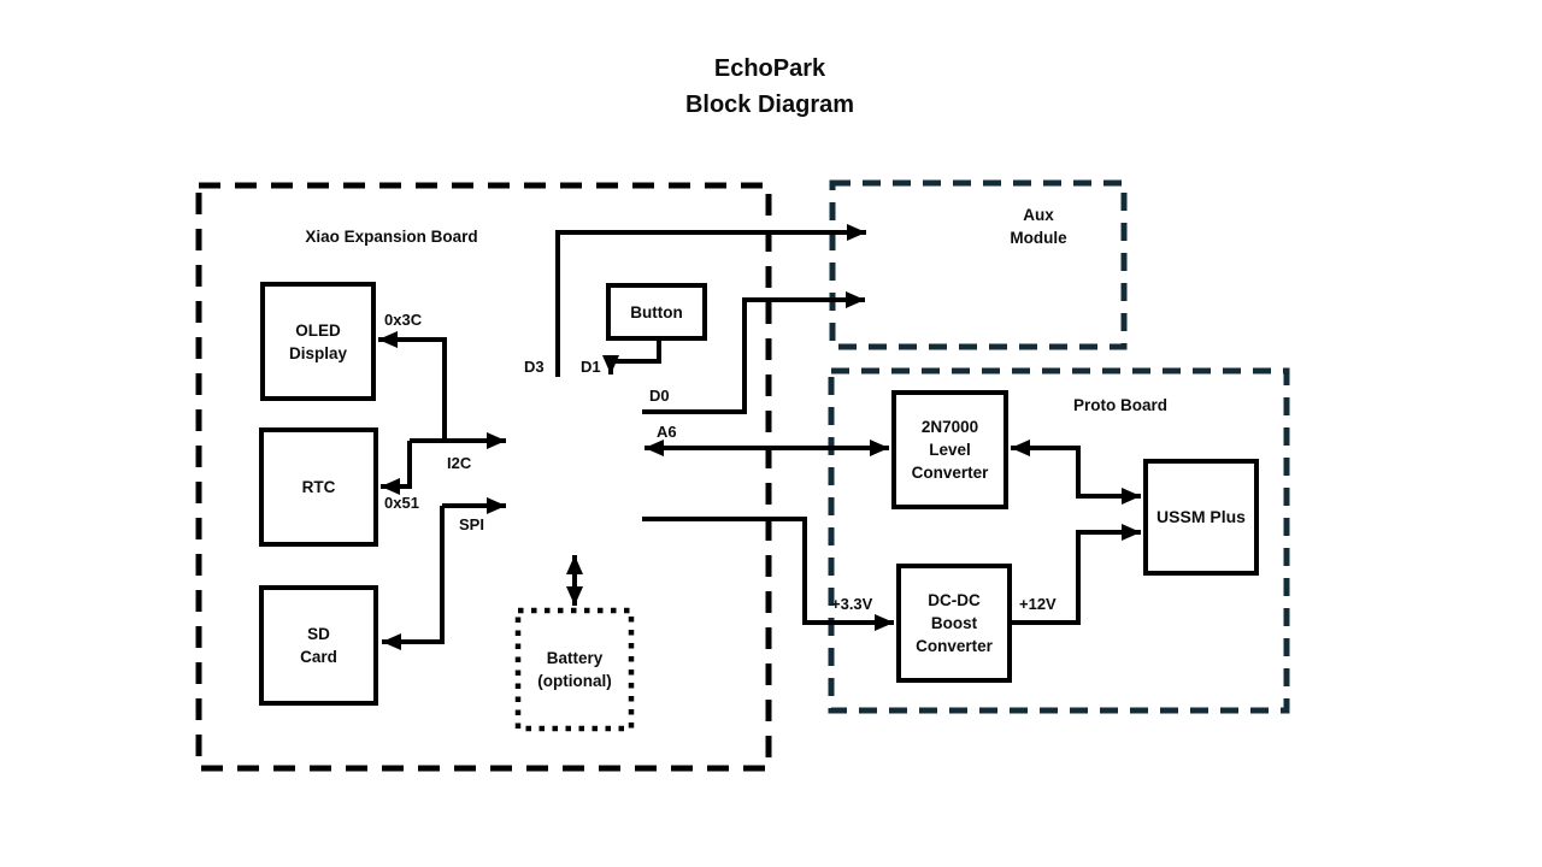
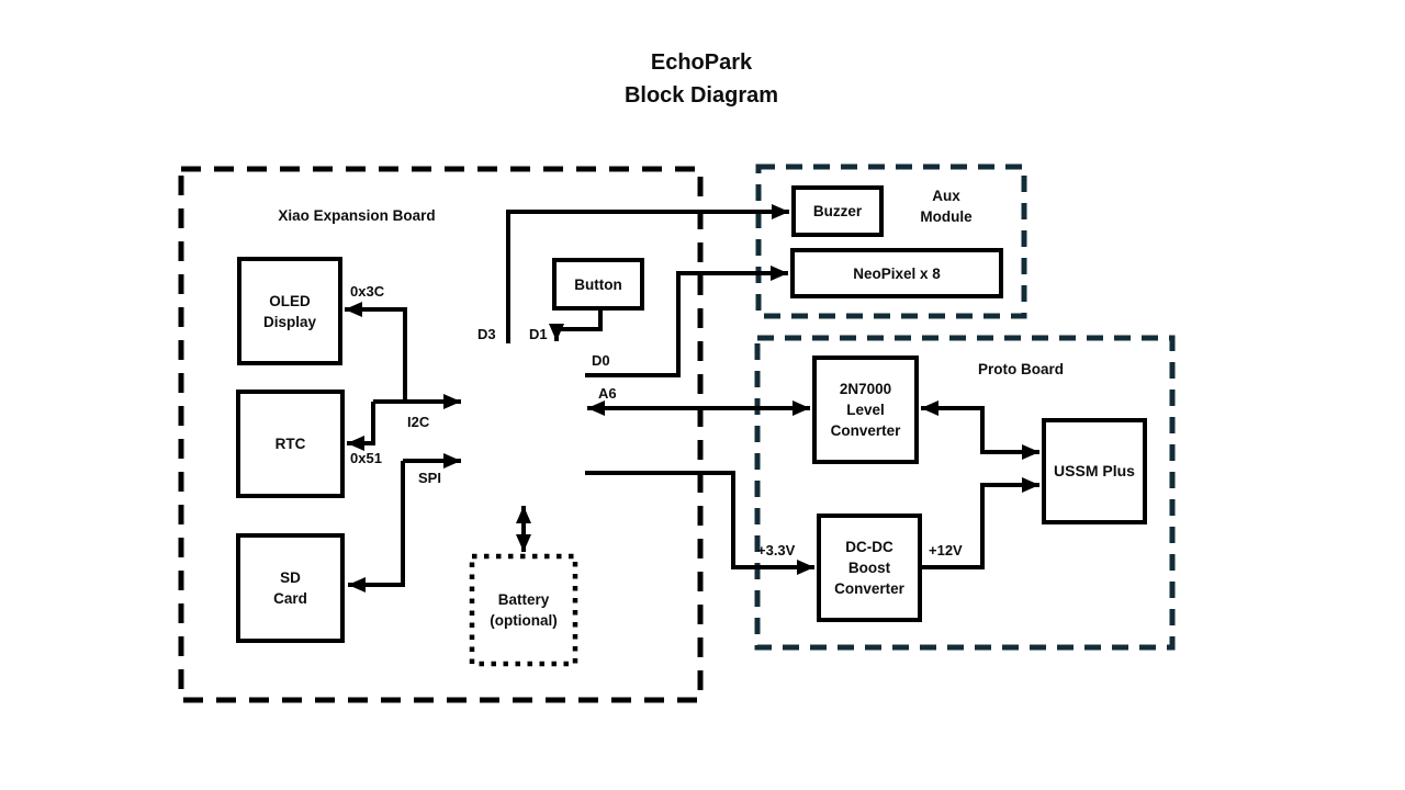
  EchoPark
  Block Diagram
  Xiao Expansion Board
  Aux
  Module
  Proto Board
  OLED
  Display
  RTC
  SD
  Card
  Button
  Battery
  (optional)
+ Buzzer
+ NeoPixel x 8
  2N7000
  Level
  Converter
  USSM Plus
  DC-DC
  Boost
  Converter
  0x3C
  I2C
  0x51
  SPI
  D3
  D1
  D0
  A6
  +3.3V
  +12V
